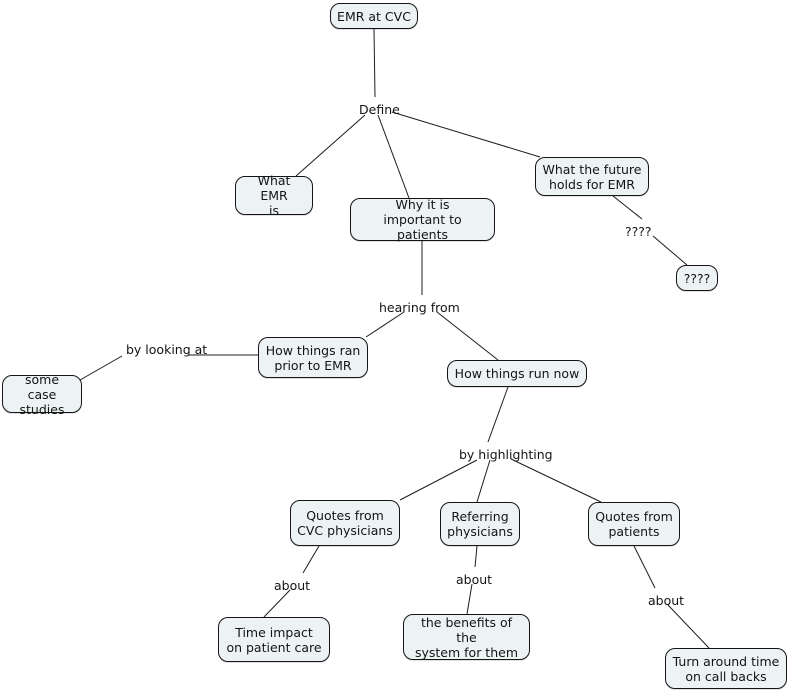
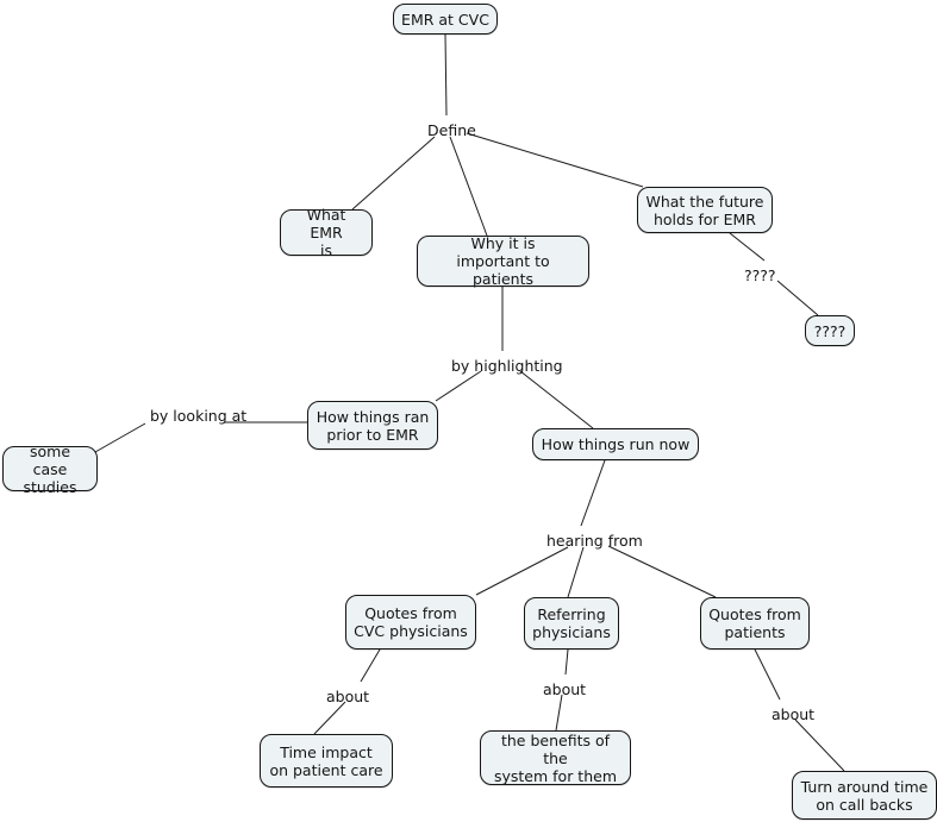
  EMR at CVC
  What EMR
  is
  Why it is
  important to patients
  What the future
  holds for EMR
  ????
  some case
  studies
  How things ran
  prior to EMR
  How things run now
  Quotes from
  CVC physicians
  Referring
  physicians
  Quotes from
  patients
  Time impact
  on patient care
  the benefits of the
  system for them
  Turn around time
  on call backs
  Define
  ????
- hearing from
+ by highlighting
  by looking at
- by highlighting
+ hearing from
  about
  about
  about
